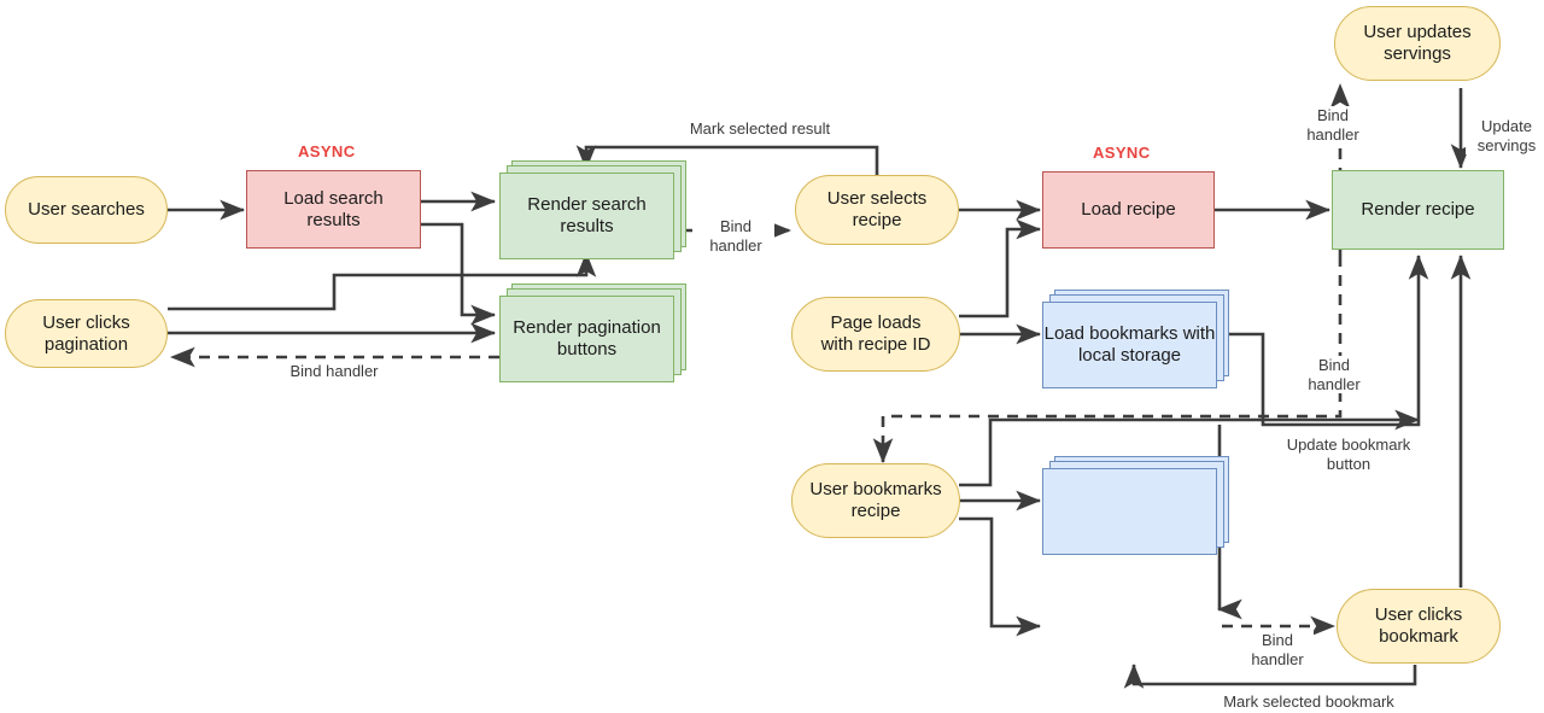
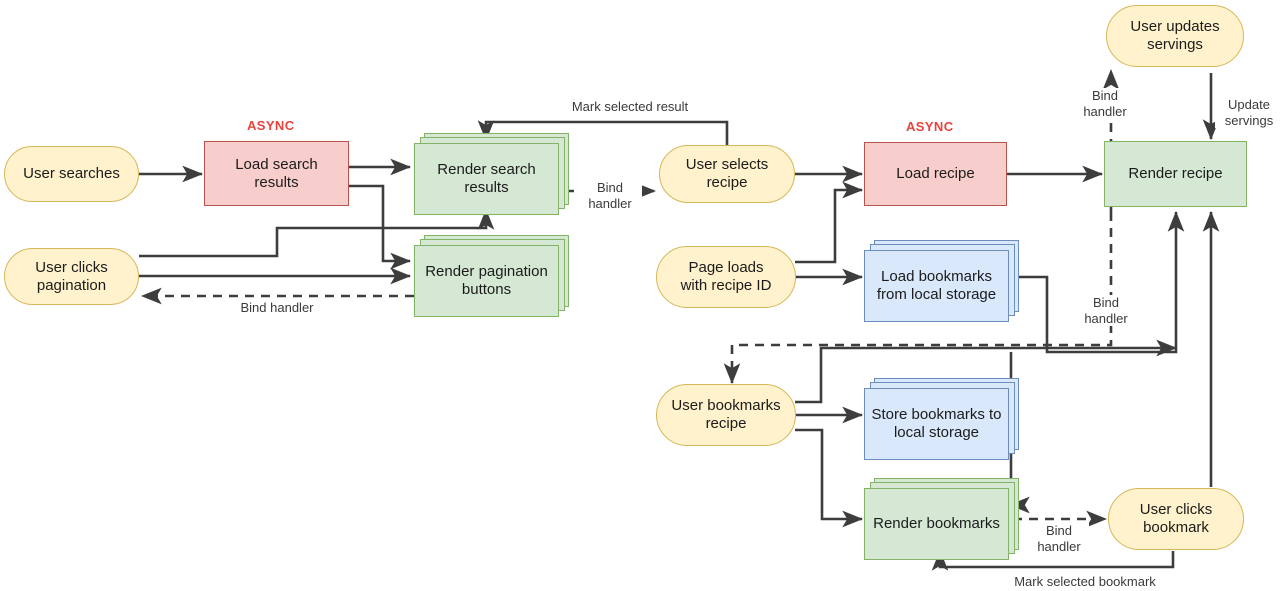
  User searches
  ASYNC
  Load search
  results
  Render search results
  User clicks
  pagination
  Render pagination buttons
  User selects
  recipe
  ASYNC
  Load recipe
  Render recipe
  User updates
  servings
  Page loads
  with recipe ID
- Load bookmarks with local storage
+ Load bookmarks from local storage
  User bookmarks
  recipe
+ Store bookmarks to local storage
+ Render bookmarks
  User clicks
  bookmark
  Mark selected result
  Bind
  handler
  Bind handler
  Bind
  handler
  Update
  servings
  Bind
  handler
- Update bookmark
- button
  Bind
  handler
  Mark selected bookmark
